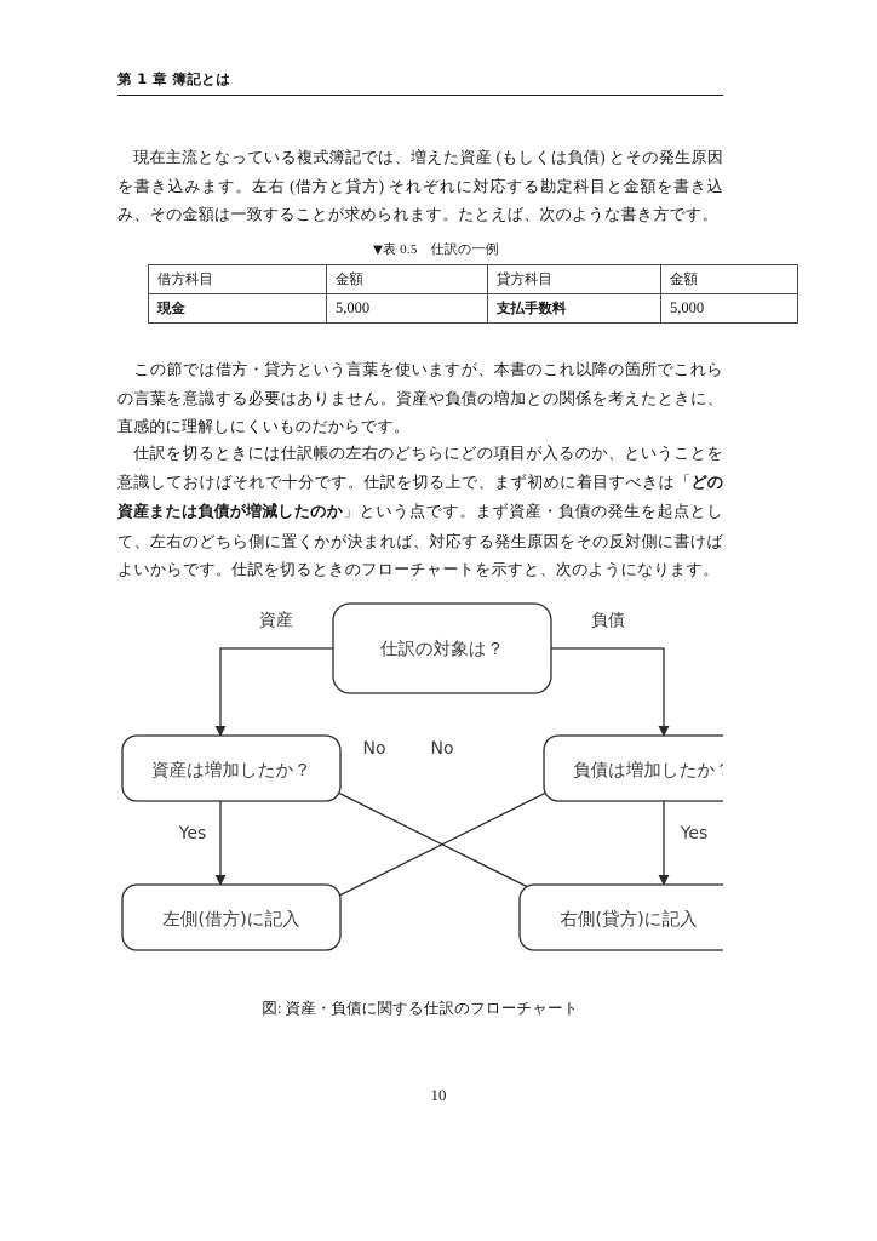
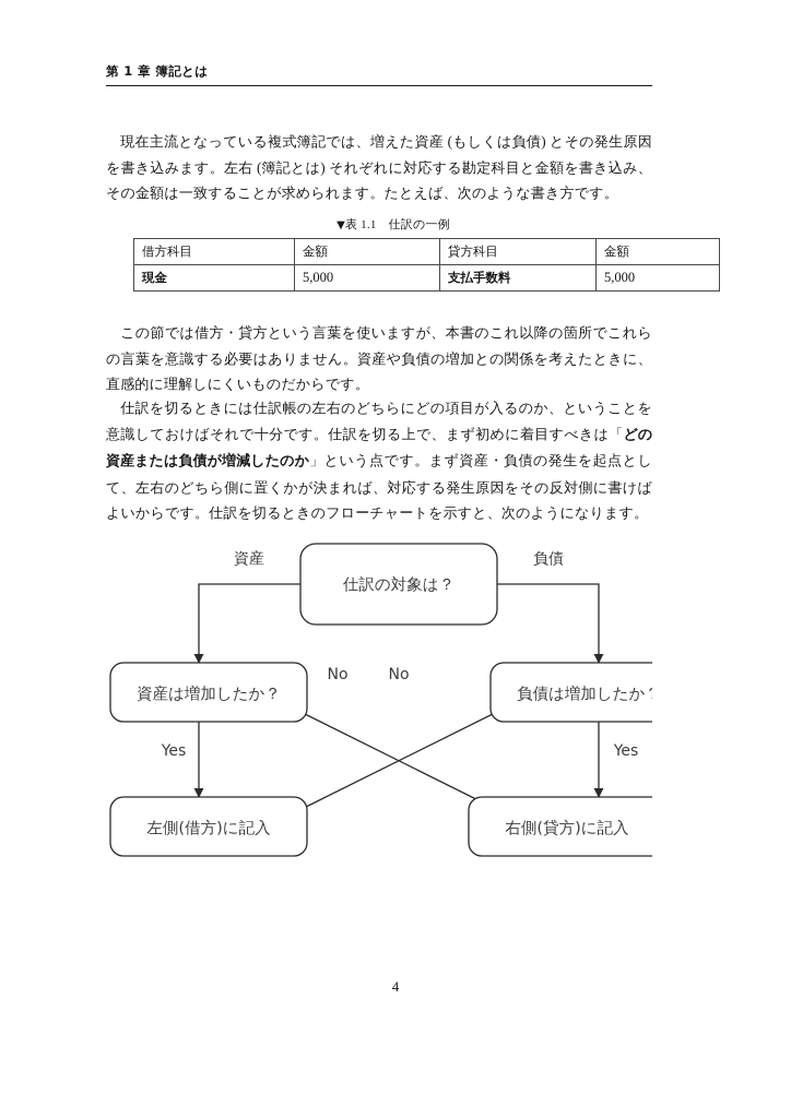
  第 1 章 簿記とは
- 現在主流となっている複式簿記では、増えた資産 (もしくは負債) とその発生原因を書き込みます。左右 (借方と貸方) それぞれに対応する勘定科目と金額を書き込み、その金額は一致することが求められます。たとえば、次のような書き方です。
+ 現在主流となっている複式簿記では、増えた資産 (もしくは負債) とその発生原因を書き込みます。左右 (簿記とは) それぞれに対応する勘定科目と金額を書き込み、その金額は一致することが求められます。たとえば、次のような書き方です。
- ▼表 0.5 仕訳の一例
+ ▼表 1.1 仕訳の一例
  借方科目	金額	貸方科目	金額
  現金	5,000	支払手数料	5,000
  この節では借方・貸方という言葉を使いますが、本書のこれ以降の箇所でこれらの言葉を意識する必要はありません。資産や負債の増加との関係を考えたときに、直感的に理解しにくいものだからです。
  仕訳を切るときには仕訳帳の左右のどちらにどの項目が入るのか、ということを意識しておけばそれで十分です。仕訳を切る上で、まず初めに着目すべきは「どの資産または負債が増減したのか」という点です。まず資産・負債の発生を起点として、左右のどちら側に置くかが決まれば、対応する発生原因をその反対側に書けばよいからです。仕訳を切るときのフローチャートを示すと、次のようになります。
  仕訳の対象は？
  資産は増加したか？
  負債は増加したか
  左側(借方)に記入
  右側(貸方)に記入
  資産
  負債
  No
  No
  Yes
  Yes
- 図: 資産・負債に関する仕訳のフローチャート
- 10
+ 4
